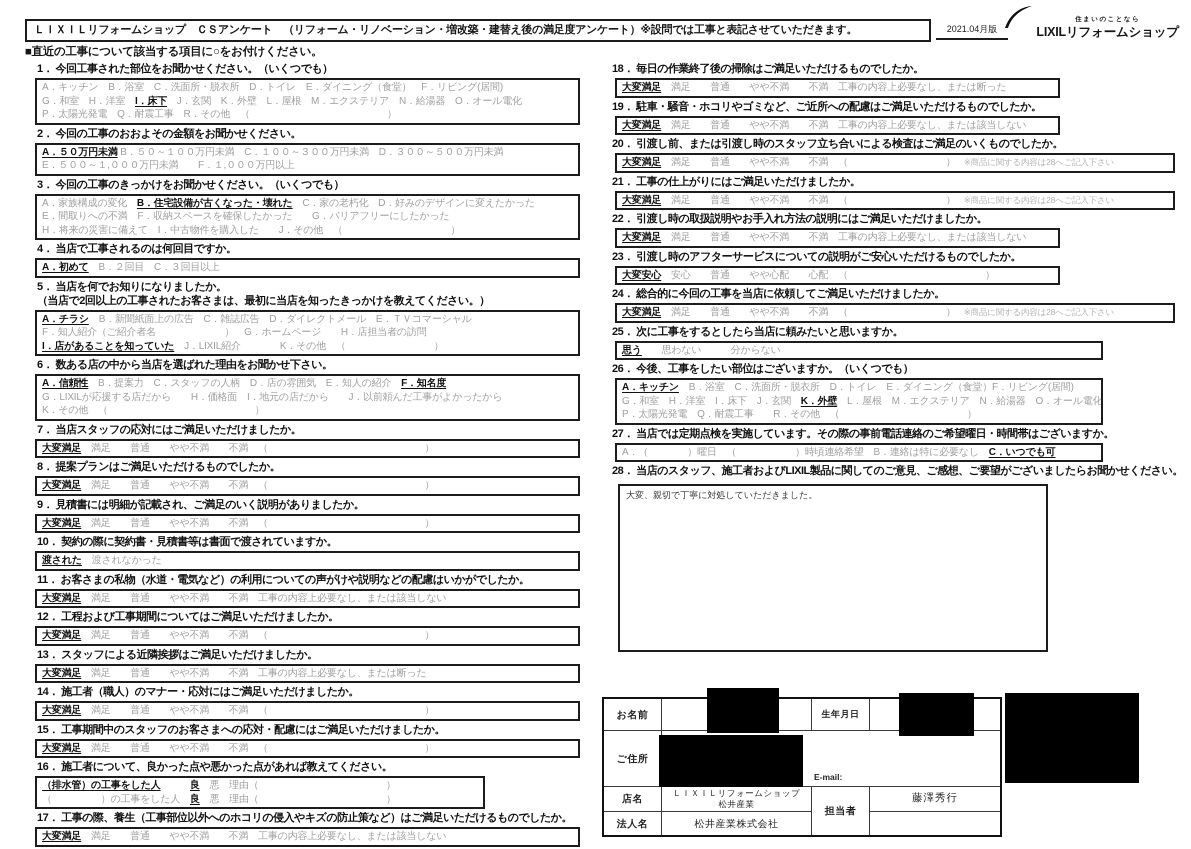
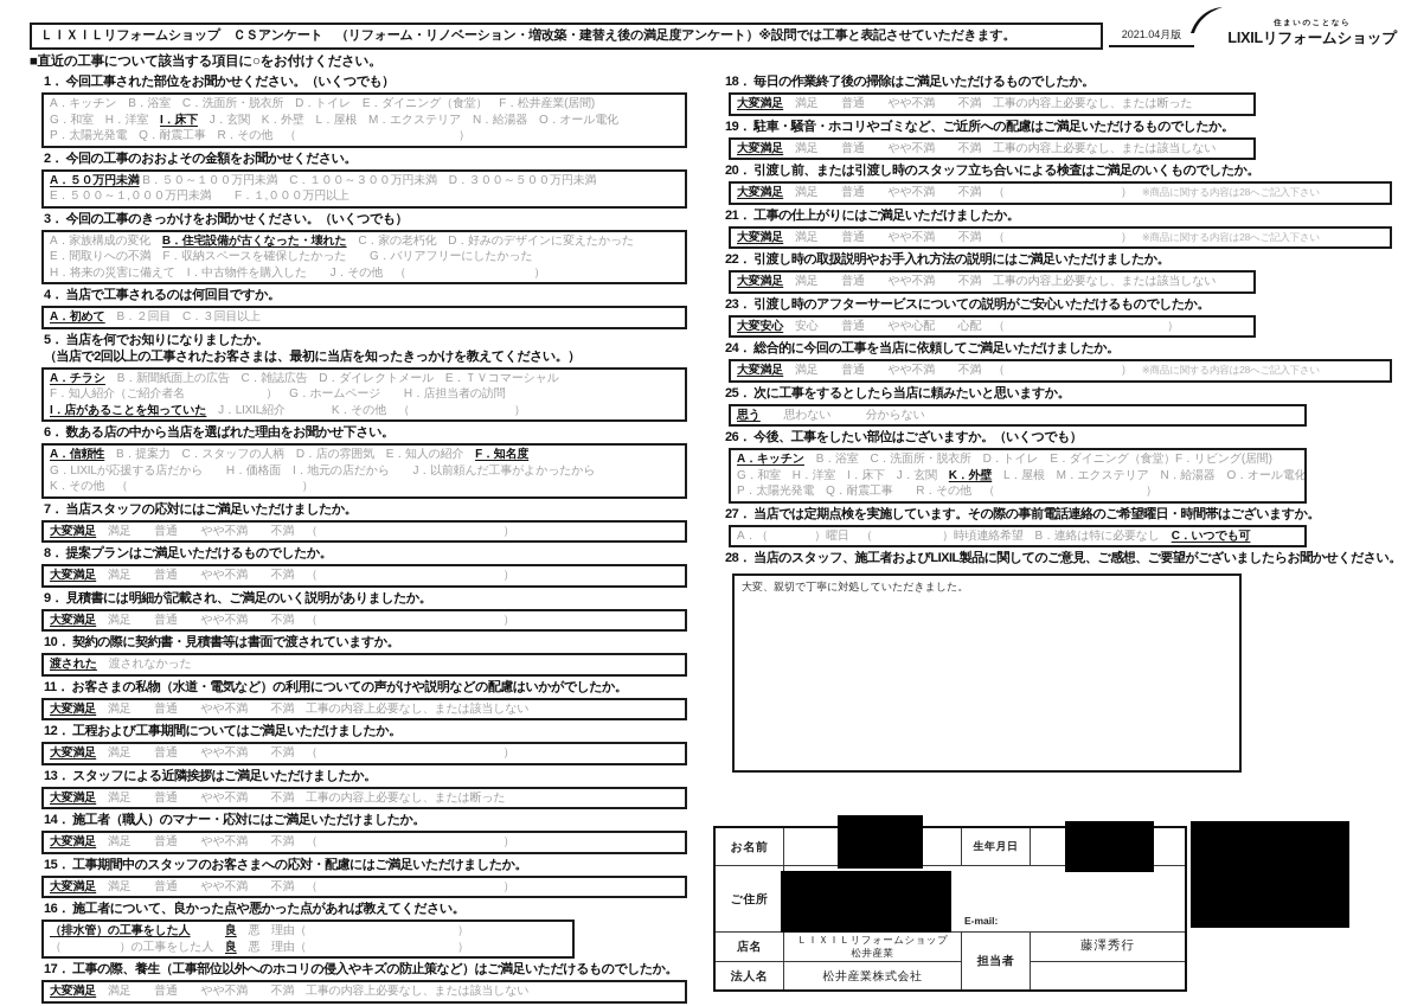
  ＬＩＸＩＬリフォームショップ ＣＳアンケート （リフォーム・リノベーション・増改築・建替え後の満足度アンケート）※設問では工事と表記させていただきます。
  2021.04月版
  LIXILリフォームショップ
  ■直近の工事について該当する項目に○をお付けください。
  1． 今回工事された部位をお聞かせください。（いくつでも）
- A．キッチン B．浴室 C．洗面所・脱衣所 D．トイレ E．ダイニング（食堂） F．リビング(居間)
+ A．キッチン B．浴室 C．洗面所・脱衣所 D．トイレ E．ダイニング（食堂） F．松井産業(居間)
  G．和室 H．洋室 I．床下 J．玄関 K．外壁 L．屋根 M．エクステリア N．給湯器 O．オール電化
  P．太陽光発電 Q．耐震工事 R．その他 （ ）
  2． 今回の工事のおおよその金額をお聞かせください。
  A．５０万円未満 B．５０～１００万円未満 C．１００～３００万円未満 D．３００～５００万円未満
  E．５００～１,０００万円未満 F．１,０００万円以上
  3． 今回の工事のきっかけをお聞かせください。（いくつでも）
  A．家族構成の変化 B．住宅設備が古くなった・壊れた C．家の老朽化 D．好みのデザインに変えたかった
  E．間取りへの不満 F．収納スペースを確保したかった G．バリアフリーにしたかった
  H．将来の災害に備えて I．中古物件を購入した J．その他 （ ）
  4． 当店で工事されるのは何回目ですか。
  A．初めて B．２回目 C．３回目以上
  5． 当店を何でお知りになりましたか。
  （当店で2回以上の工事されたお客さまは、最初に当店を知ったきっかけを教えてください。）
  A．チラシ B．新聞紙面上の広告 C．雑誌広告 D．ダイレクトメール E．ＴＶコマーシャル
  F．知人紹介（ご紹介者名 ） G．ホームページ H．店担当者の訪問
  I．店があることを知っていた J．LIXIL紹介 K．その他 （ ）
  6． 数ある店の中から当店を選ばれた理由をお聞かせ下さい。
  A．信頼性 B．提案力 C．スタッフの人柄 D．店の雰囲気 E．知人の紹介 F．知名度
  G．LIXILが応援する店だから H．価格面 I．地元の店だから J．以前頼んだ工事がよかったから
  K．その他 （ ）
  7． 当店スタッフの応対にはご満足いただけましたか。
  大変満足 満足 普通 やや不満 不満 （ ）
  8． 提案プランはご満足いただけるものでしたか。
  大変満足 満足 普通 やや不満 不満 （ ）
  9． 見積書には明細が記載され、ご満足のいく説明がありましたか。
  大変満足 満足 普通 やや不満 不満 （ ）
  10． 契約の際に契約書・見積書等は書面で渡されていますか。
  渡された 渡されなかった
  11． お客さまの私物（水道・電気など）の利用についての声がけや説明などの配慮はいかがでしたか。
  大変満足 満足 普通 やや不満 不満 工事の内容上必要なし、または該当しない
  12． 工程および工事期間についてはご満足いただけましたか。
  大変満足 満足 普通 やや不満 不満 （ ）
  13． スタッフによる近隣挨拶はご満足いただけましたか。
  大変満足 満足 普通 やや不満 不満 工事の内容上必要なし、または断った
  14． 施工者（職人）のマナー・応対にはご満足いただけましたか。
  大変満足 満足 普通 やや不満 不満 （ ）
  15． 工事期間中のスタッフのお客さまへの応対・配慮にはご満足いただけましたか。
  大変満足 満足 普通 やや不満 不満 （ ）
  16． 施工者について、良かった点や悪かった点があれば教えてください。
  （排水管）の工事をした人 良 悪 理由（ ）
  （ ）の工事をした人 良 悪 理由（ ）
  17． 工事の際、養生（工事部位以外へのホコリの侵入やキズの防止策など）はご満足いただけるものでしたか。
  大変満足 満足 普通 やや不満 不満 工事の内容上必要なし、または該当しない
  18． 毎日の作業終了後の掃除はご満足いただけるものでしたか。
  大変満足 満足 普通 やや不満 不満 工事の内容上必要なし、または断った
  19． 駐車・騒音・ホコリやゴミなど、ご近所への配慮はご満足いただけるものでしたか。
  大変満足 満足 普通 やや不満 不満 工事の内容上必要なし、または該当しない
  20． 引渡し前、または引渡し時のスタッフ立ち合いによる検査はご満足のいくものでしたか。
  大変満足 満足 普通 やや不満 不満 （ ） ※商品に関する内容は28へご記入下さい
  21． 工事の仕上がりにはご満足いただけましたか。
  大変満足 満足 普通 やや不満 不満 （ ） ※商品に関する内容は28へご記入下さい
  22． 引渡し時の取扱説明やお手入れ方法の説明にはご満足いただけましたか。
  大変満足 満足 普通 やや不満 不満 工事の内容上必要なし、または該当しない
  23． 引渡し時のアフターサービスについての説明がご安心いただけるものでしたか。
  大変安心 安心 普通 やや心配 心配 （ ）
  24． 総合的に今回の工事を当店に依頼してご満足いただけましたか。
  大変満足 満足 普通 やや不満 不満 （ ） ※商品に関する内容は28へご記入下さい
  25． 次に工事をするとしたら当店に頼みたいと思いますか。
  思う 思わない 分からない
  26． 今後、工事をしたい部位はございますか。（いくつでも）
  A．キッチン B．浴室 C．洗面所・脱衣所 D．トイレ E．ダイニング（食堂）F．リビング(居間)
  G．和室 H．洋室 I．床下 J．玄関 K．外壁 L．屋根 M．エクステリア N．給湯器 O．オール電化
  P．太陽光発電 Q．耐震工事 R．その他 （ ）
  27． 当店では定期点検を実施しています。その際の事前電話連絡のご希望曜日・時間帯はございますか。
  A．（ ）曜日 （ ）時頃連絡希望 B．連絡は特に必要なし C．いつでも可
  28． 当店のスタッフ、施工者およびLIXIL製品に関してのご意見、ご感想、ご要望がございましたらお聞かせください。
  大変、親切で丁寧に対処していただきました。
  お名前
  生年月日
  ご住所
  E-mail:
  店名
  ＬＩＸＩＬリフォームショップ
  松井産業
  担当者
  藤澤秀行
  法人名
  松井産業株式会社
